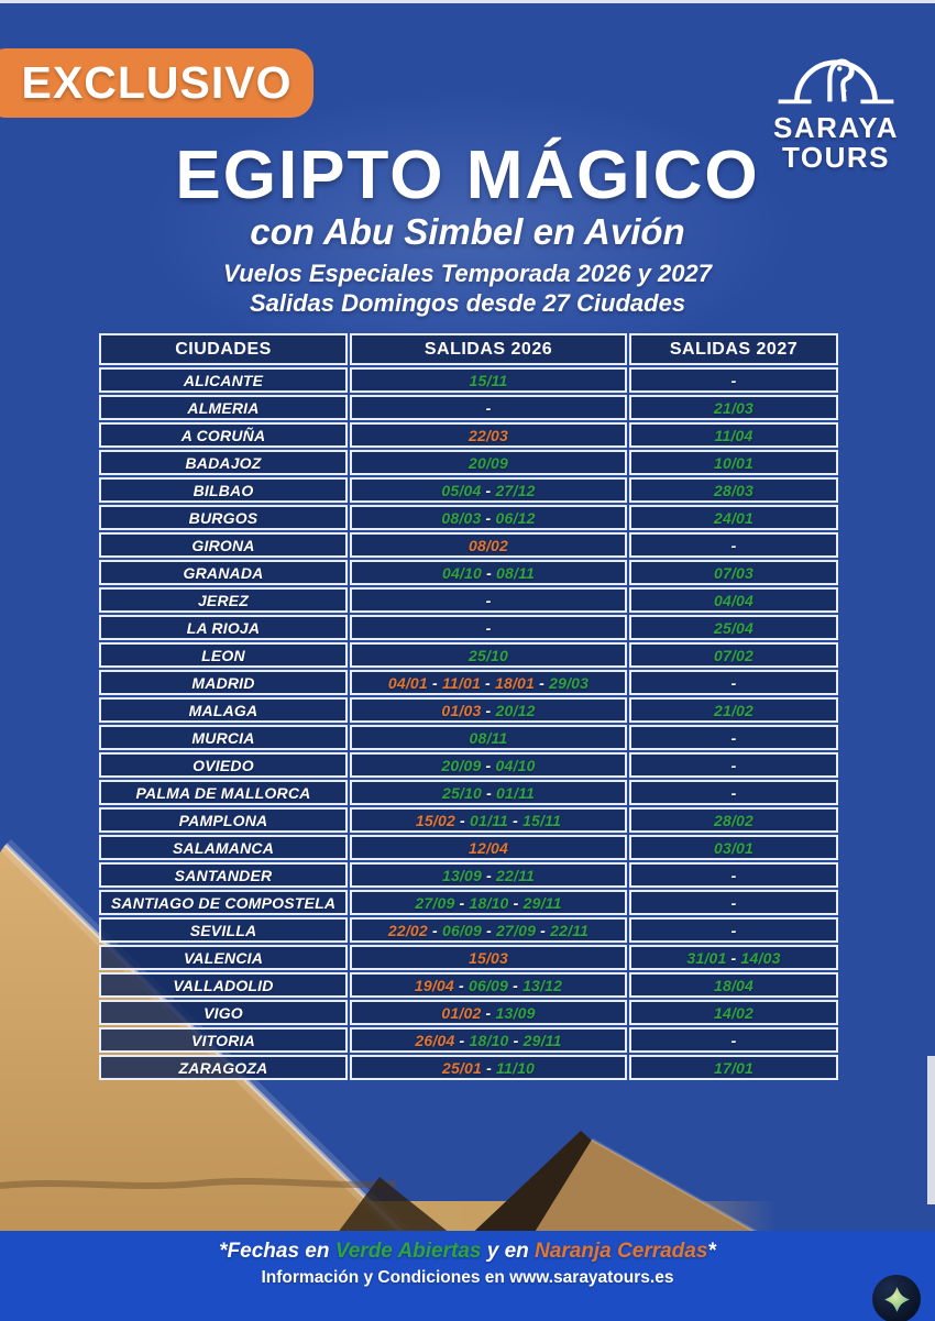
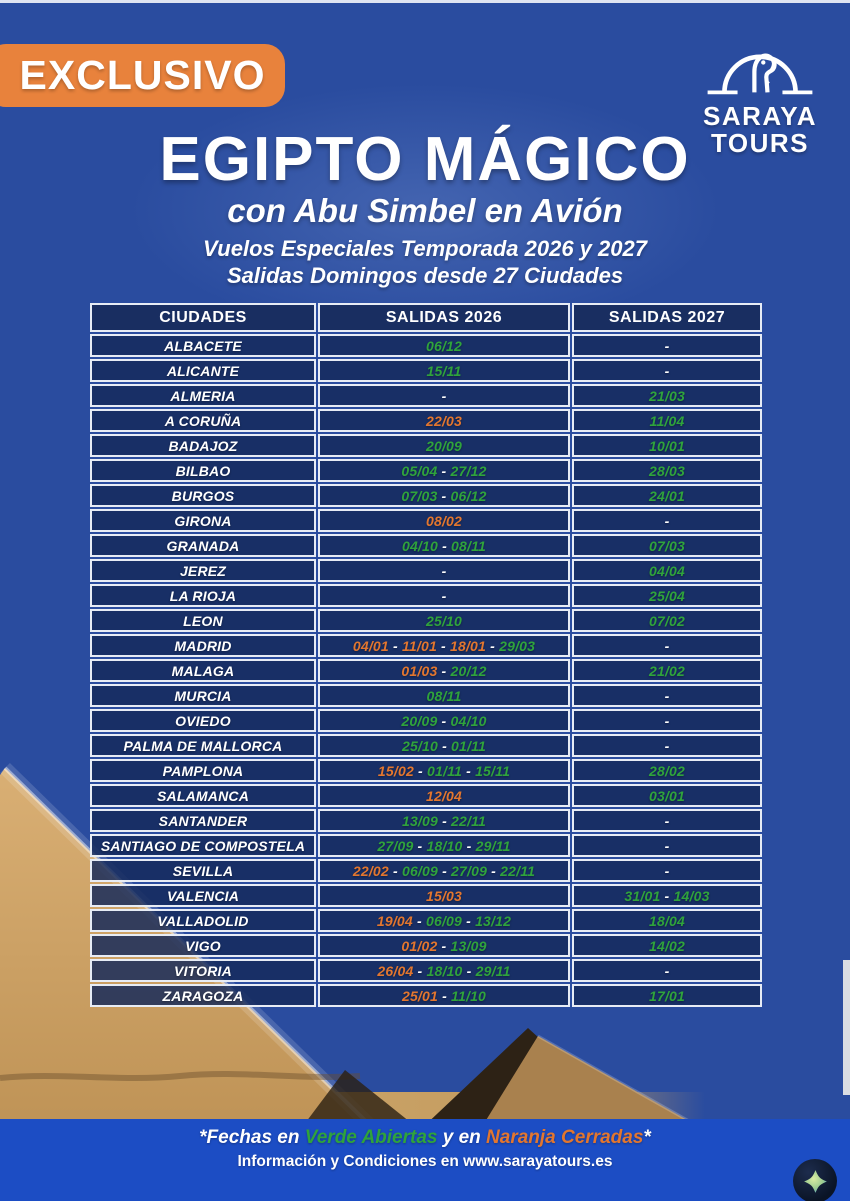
  EXCLUSIVO
  SARAYA
  TOURS
  EGIPTO MÁGICO
  con Abu Simbel en Avión
  Vuelos Especiales Temporada 2026 y 2027
  Salidas Domingos desde 27 Ciudades
  CIUDADES	SALIDAS 2026	SALIDAS 2027
+ ALBACETE	06/12	-
  ALICANTE	15/11	-
  ALMERIA	-	21/03
  A CORUÑA	22/03	11/04
  BADAJOZ	20/09	10/01
  BILBAO	05/04 - 27/12	28/03
- BURGOS	08/03 - 06/12	24/01
+ BURGOS	07/03 - 06/12	24/01
  GIRONA	08/02	-
  GRANADA	04/10 - 08/11	07/03
  JEREZ	-	04/04
  LA RIOJA	-	25/04
  LEON	25/10	07/02
  MADRID	04/01 - 11/01 - 18/01 - 29/03	-
  MALAGA	01/03 - 20/12	21/02
  MURCIA	08/11	-
  OVIEDO	20/09 - 04/10	-
  PALMA DE MALLORCA	25/10 - 01/11	-
  PAMPLONA	15/02 - 01/11 - 15/11	28/02
  SALAMANCA	12/04	03/01
  SANTANDER	13/09 - 22/11	-
  SANTIAGO DE COMPOSTELA	27/09 - 18/10 - 29/11	-
  SEVILLA	22/02 - 06/09 - 27/09 - 22/11	-
  VALENCIA	15/03	31/01 - 14/03
  VALLADOLID	19/04 - 06/09 - 13/12	18/04
  VIGO	01/02 - 13/09	14/02
  VITORIA	26/04 - 18/10 - 29/11	-
  ZARAGOZA	25/01 - 11/10	17/01
  *Fechas en Verde Abiertas y en Naranja Cerradas*
  Información y Condiciones en www.sarayatours.es
